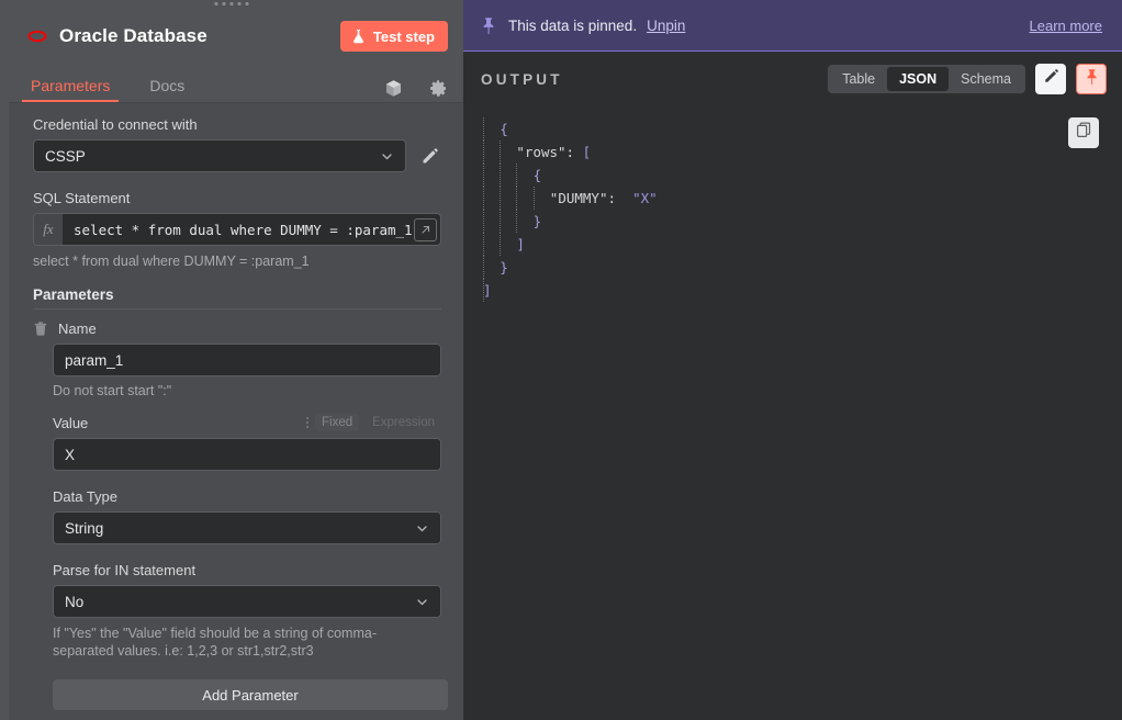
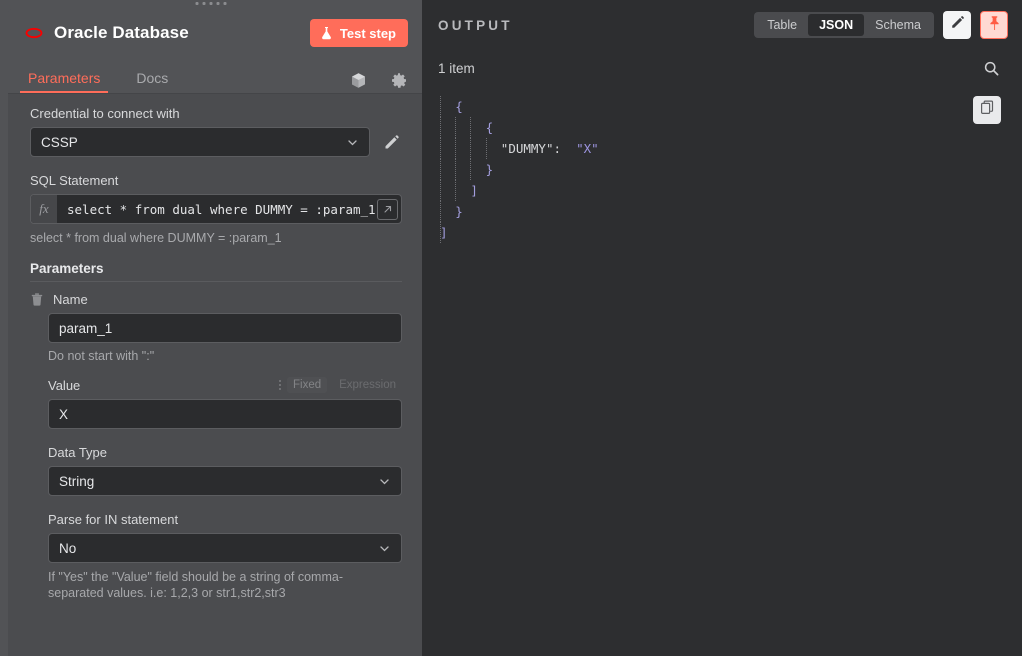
  Oracle Database
  Test step
  Parameters
  Docs
  Credential to connect with
  CSSP
  SQL Statement
  fx
  select * from dual where DUMMY = :param_1
  select * from dual where DUMMY = :param_1
  Parameters
  Name
  param_1
- Do not start start ":"
+ Do not start with ":"
  Value
  Fixed
  Expression
  X
  Data Type
  String
  Parse for IN statement
  No
  If "Yes" the "Value" field should be a string of comma-separated values. i.e: 1,2,3 or str1,str2,str3
- Add Parameter
- This data is pinned.
- Unpin
- Learn more
  OUTPUT
  Table
  JSON
  Schema
+ 1 item
  {
- "rows": [
  {
  "DUMMY": "X"
  }
  ]
  }
  ]
